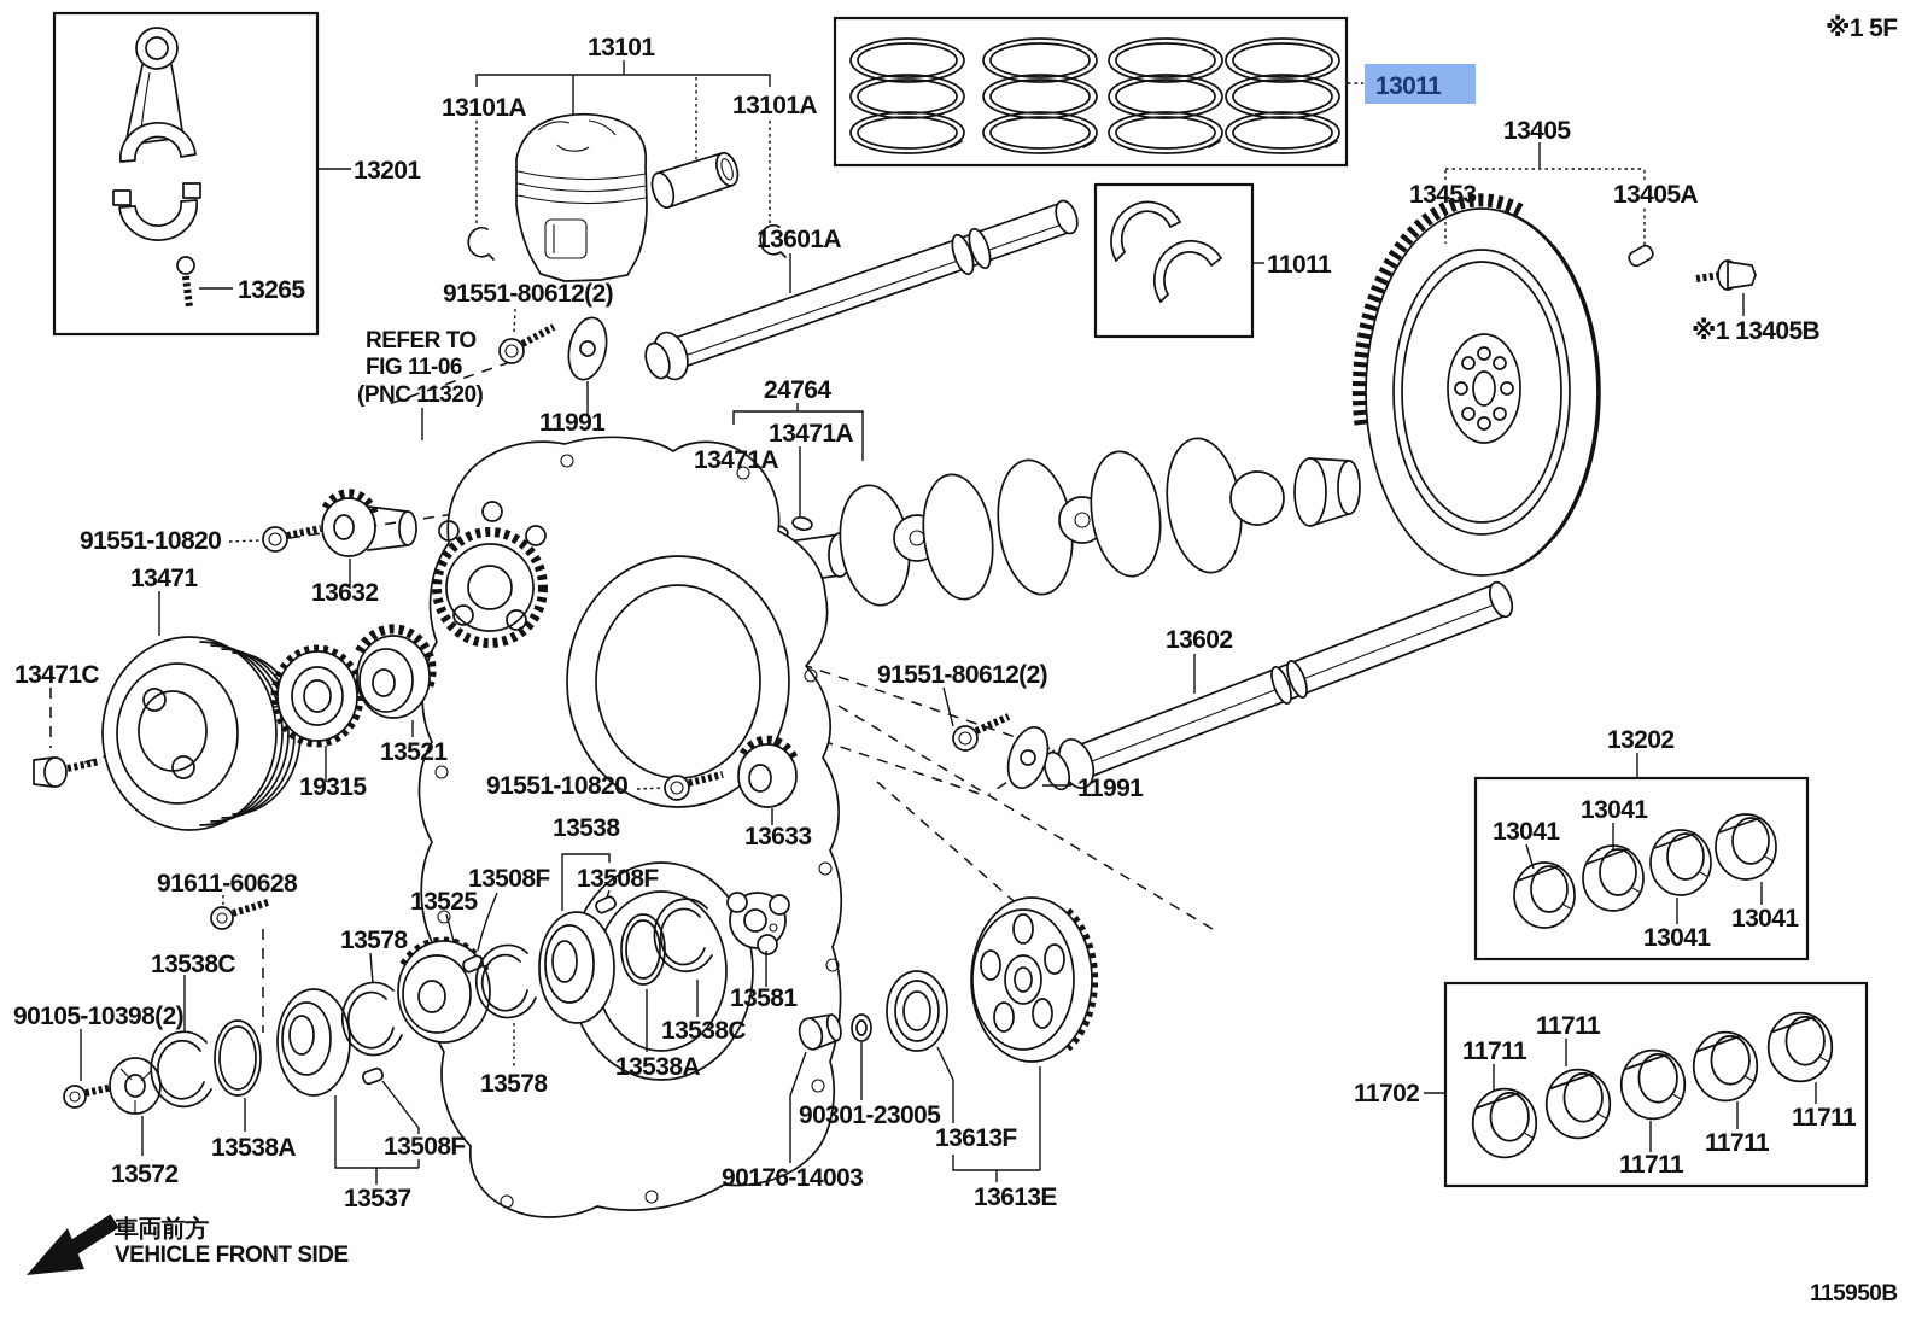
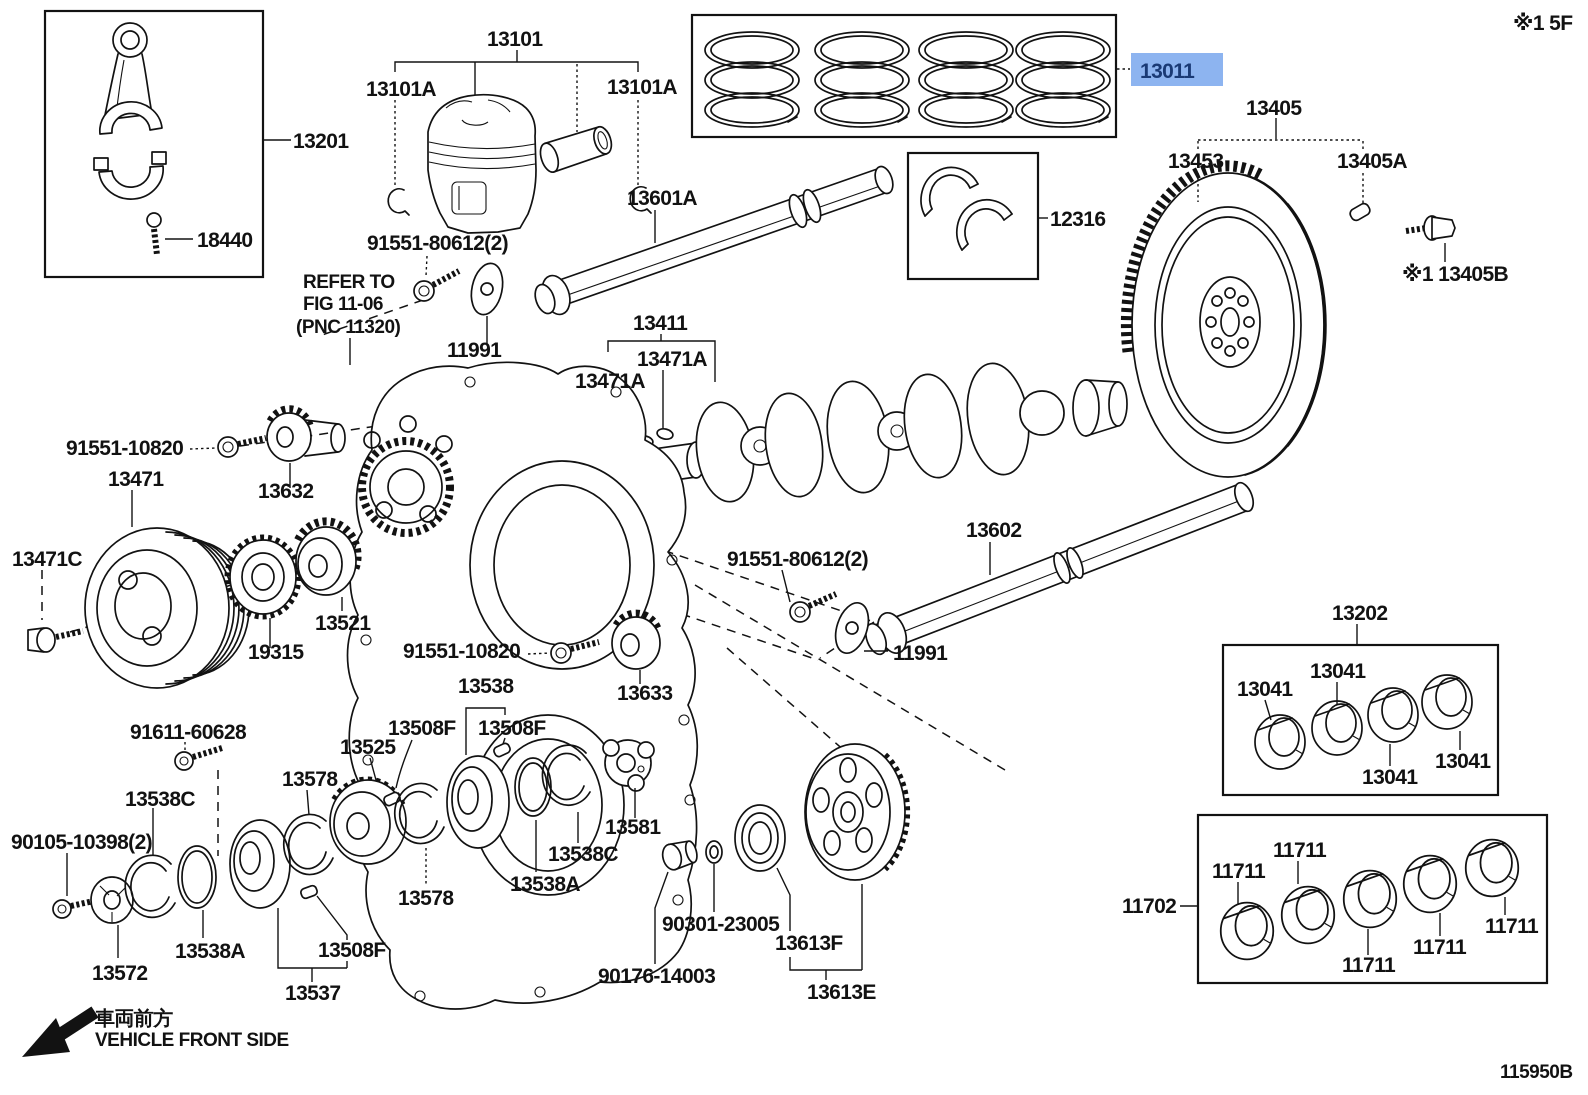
  13201
- 13265
+ 18440
  13101
  13101A
  13101A
  13011
  ※1 5F
  13405
  13453
  13405A
  ※1 13405B
  13601A
- 11011
+ 12316
  91551-80612(2)
  REFER TO
  FIG 11-06
  (PNC 11320)
  11991
- 24764
+ 13411
  13471A
  13471A
  91551-10820
  13471
  13632
  13471C
  13521
  19315
  13602
  91551-80612(2)
  11991
  91551-10820
  13538
  13633
  13508F
  13508F
  13202
  13041
  13041
  13041
  13041
  91611-60628
  13525
  13578
  13538C
  90105-10398(2)
  13581
  13538C
  13538A
  13578
  11702
  11711
  11711
  11711
  11711
  11711
  90301-23005
  90176-14003
  13613F
  13613E
  13537
  13508F
  13538A
  13572
  車両前方
  VEHICLE FRONT SIDE
  115950B
